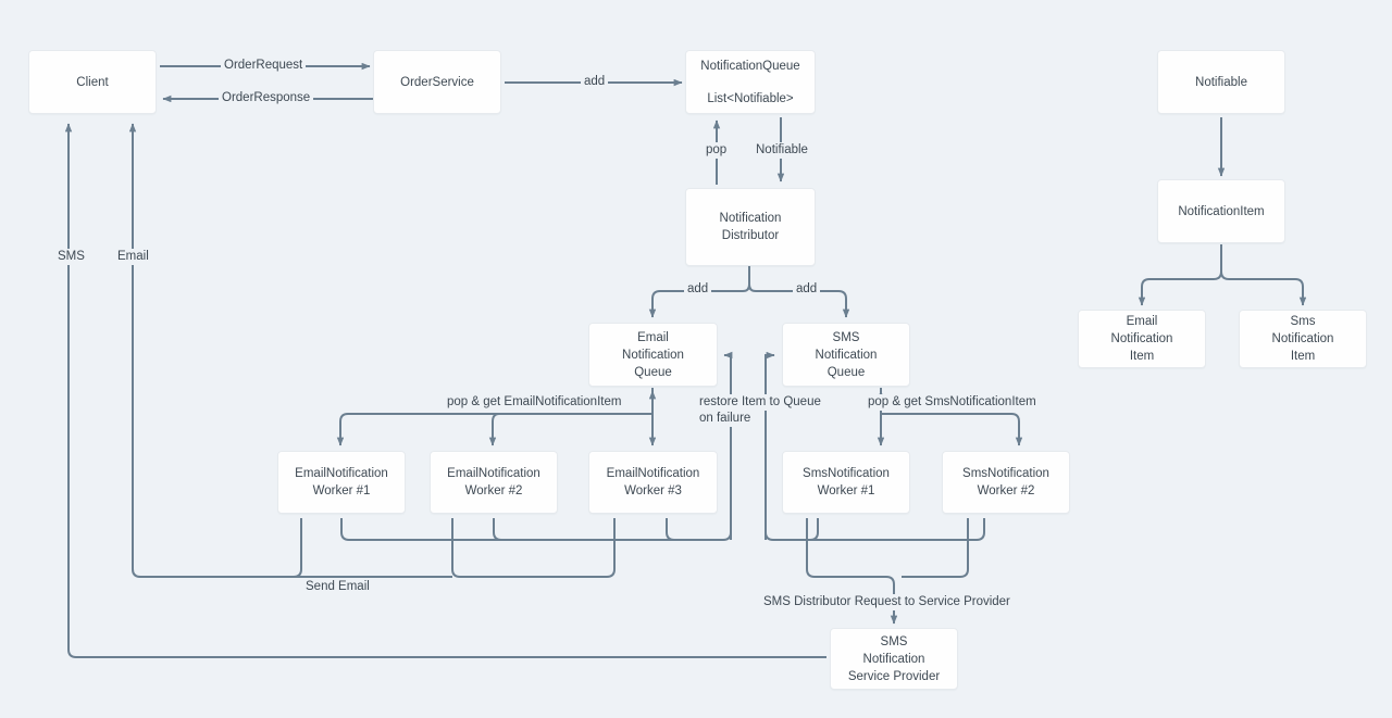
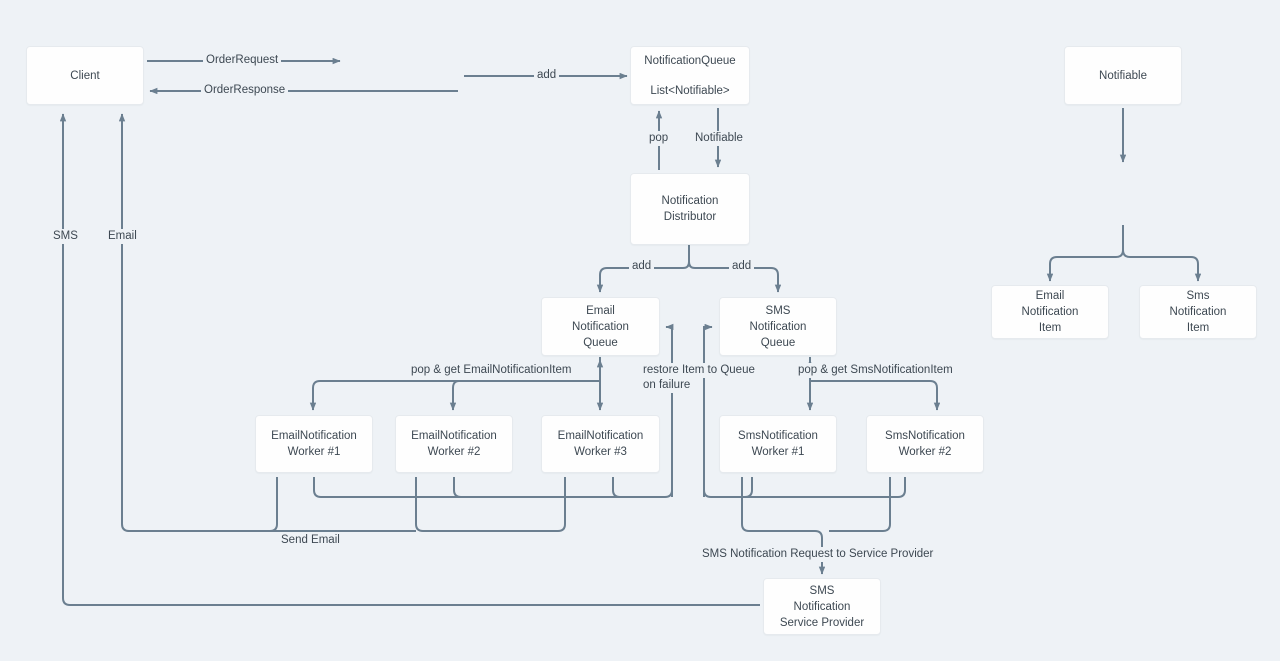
  Client
- OrderService
  NotificationQueue
  List<Notifiable>
  Notification
  Distributor
  Email
  Notification
  Queue
  SMS
  Notification
  Queue
  EmailNotification
  Worker #1
  EmailNotification
  Worker #2
  EmailNotification
  Worker #3
  SmsNotification
  Worker #1
  SmsNotification
  Worker #2
  SMS
  Notification
  Service Provider
  Notifiable
- NotificationItem
  Email
  Notification
  Item
  Sms
  Notification
  Item
  OrderRequest
  OrderResponse
  add
  pop
  Notifiable
  add
  add
  pop & get EmailNotificationItem
  pop & get SmsNotificationItem
  restore Item to Queue
  on failure
  Send Email
- SMS Distributor Request to Service Provider
+ SMS Notification Request to Service Provider
  SMS
  Email
